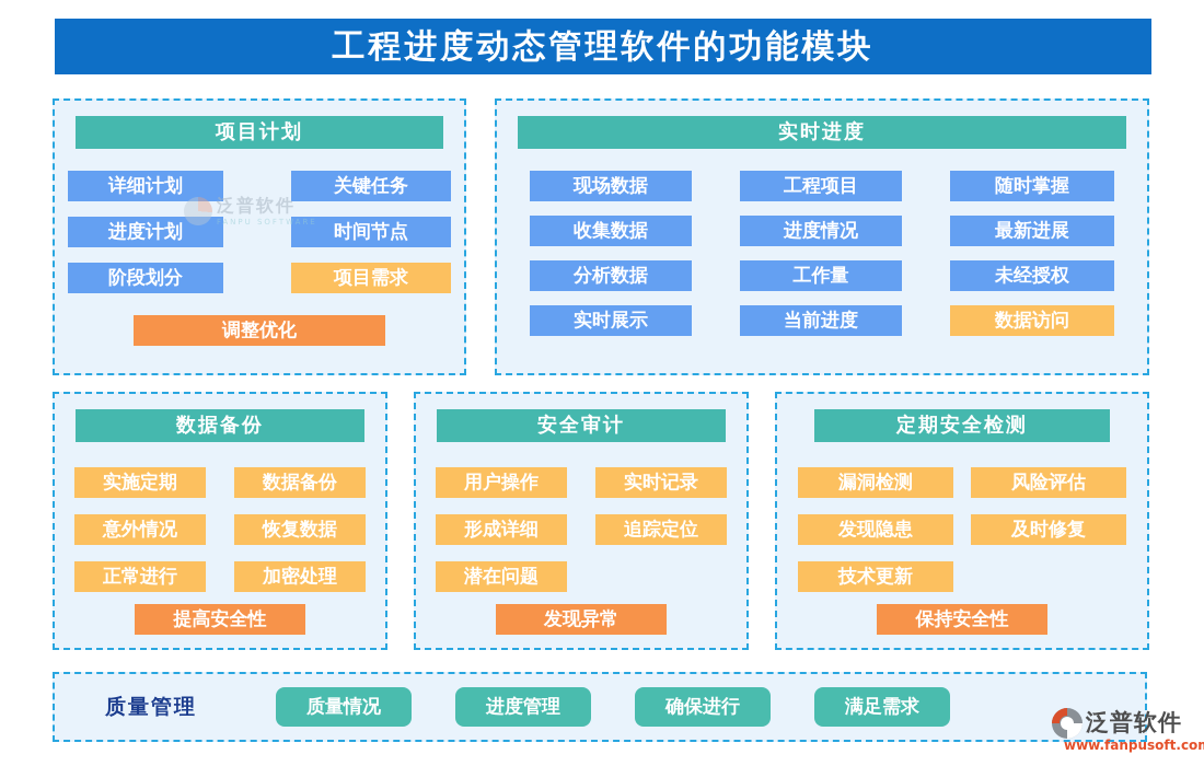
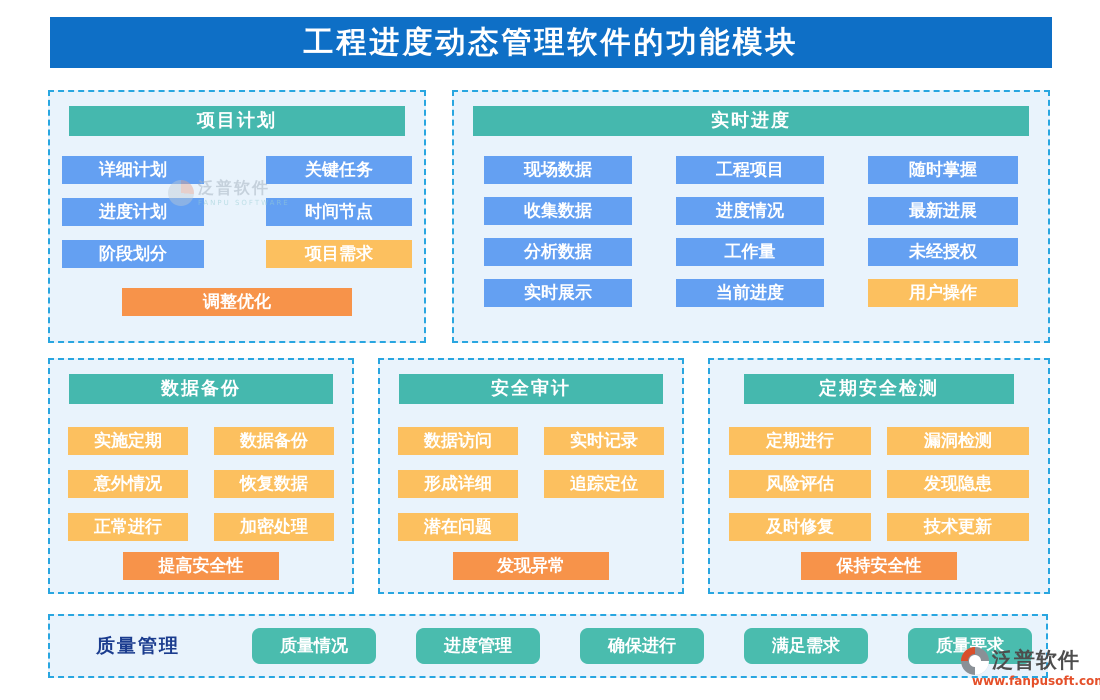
  工程进度动态管理软件的功能模块
  项目计划
  详细计划
  关键任务
  进度计划
  时间节点
  阶段划分
  项目需求
  调整优化
  泛普软件
  FANPU SOFTWARE
  实时进度
  现场数据
  工程项目
  随时掌握
  收集数据
  进度情况
  最新进展
  分析数据
  工作量
  未经授权
  实时展示
  当前进度
- 数据访问
+ 用户操作
  数据备份
  实施定期
  数据备份
  意外情况
  恢复数据
  正常进行
  加密处理
  提高安全性
  安全审计
- 用户操作
+ 数据访问
  实时记录
  形成详细
  追踪定位
  潜在问题
  发现异常
  定期安全检测
+ 定期进行
  漏洞检测
  风险评估
  发现隐患
  及时修复
  技术更新
  保持安全性
  质量管理
  质量情况
  进度管理
  确保进行
  满足需求
+ 质量要求
  泛普软件
  www.fanpusoft.co
